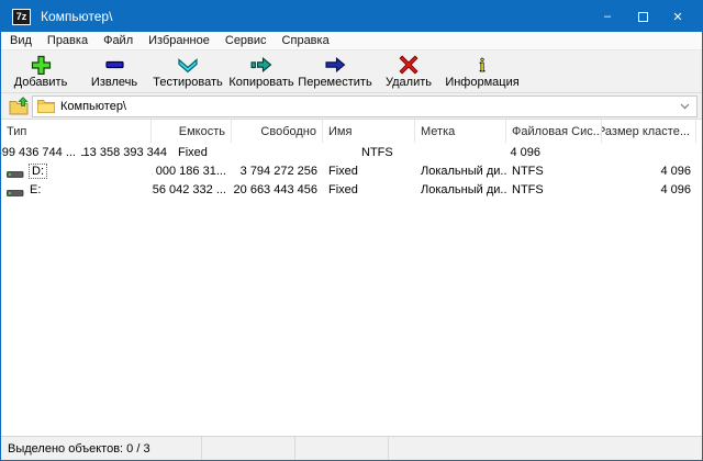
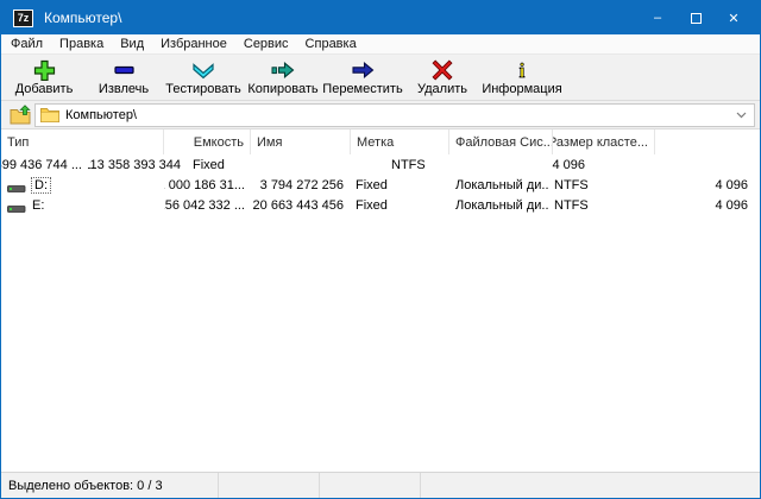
  7z
  Компьютер\
  –
  ✕
- Вид
+ Файл
  Правка
- Файл
+ Вид
  Избранное
  Сервис
  Справка
  Добавить
  Извлечь
  Тестировать
  Копировать
  Переместить
  Удалить
  i
  Информация
  Компьютер\
  Тип
  Емкость
- Свободно
  Имя
  Метка
  Файловая Сис...
  Размер класте...
  99 436 744 ...
  13 358 393 344
  Fixed
  NTFS
  4 096
  D:
  000 186 31...
  3 794 272 256
  Fixed
  Локальный ди..
  NTFS
  4 096
  E:
  56 042 332 ...
  20 663 443 456
  Fixed
  Локальный ди..
  NTFS
  4 096
  Выделено объектов: 0 / 3
